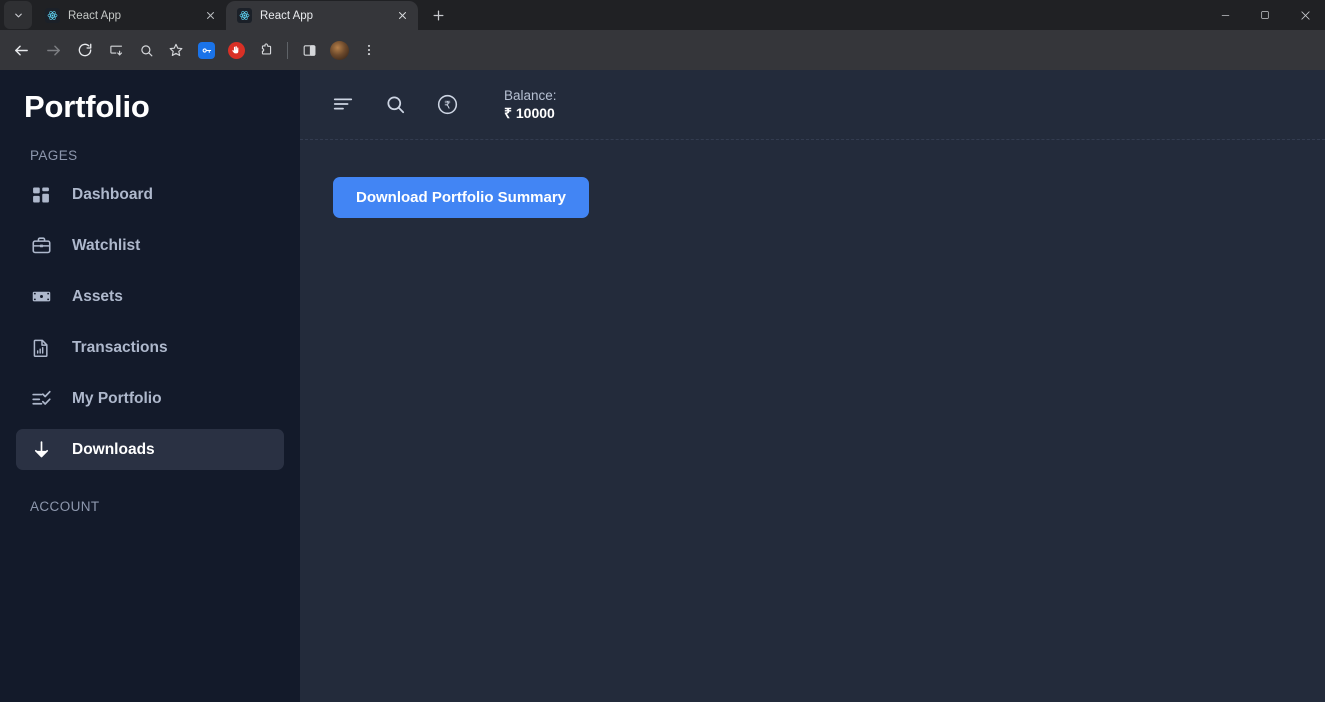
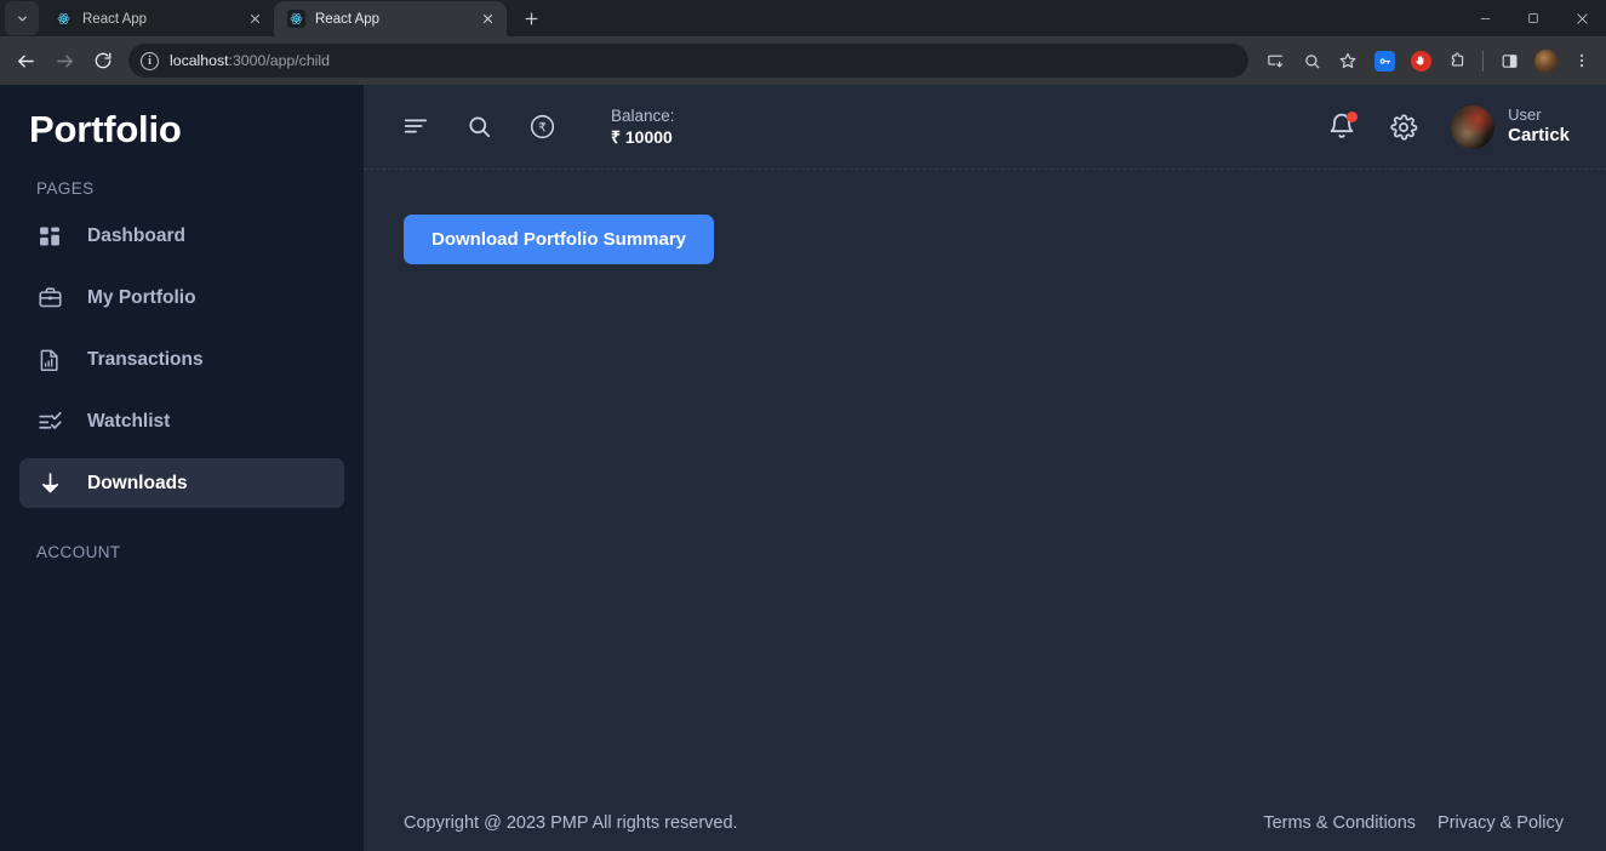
  React App
  React App
+ i
+ localhost:3000/app/child
  Portfolio
  PAGES
  Dashboard
- Watchlist
+ My Portfolio
- Assets
  Transactions
- My Portfolio
+ Watchlist
  Downloads
  ACCOUNT
  ₹
  Balance:
  ₹ 10000
+ User
+ Cartick
  Download Portfolio Summary
+ Copyright @ 2023 PMP All rights reserved.
+ Terms & Conditions
+ Privacy & Policy
